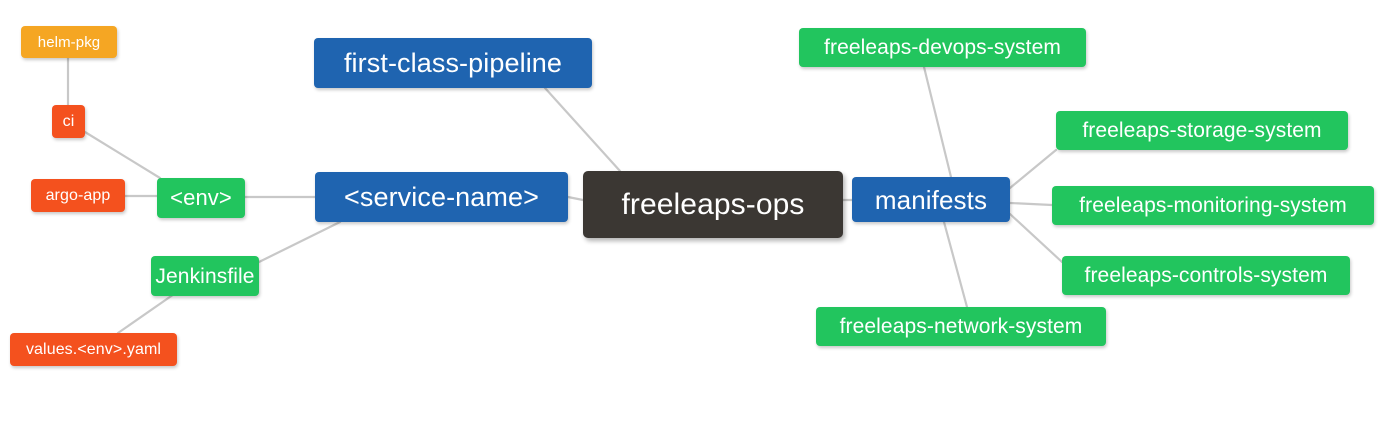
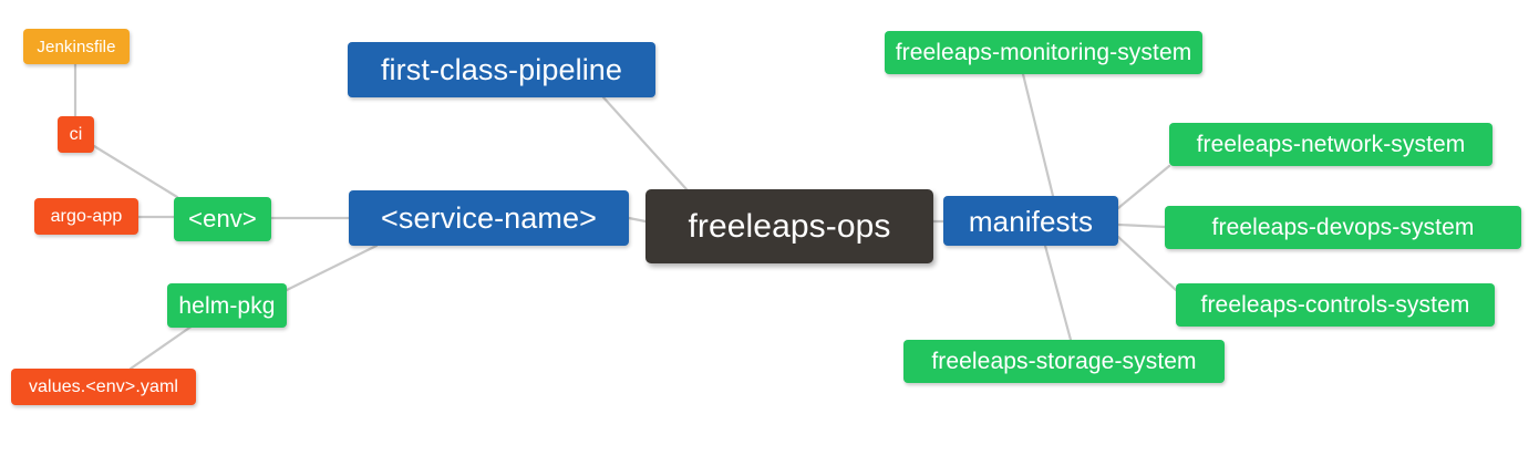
  freeleaps-ops
  manifests
  <service-name>
  first-class-pipeline
  <env>
  ci
- helm-pkg
+ Jenkinsfile
  argo-app
- Jenkinsfile
+ helm-pkg
  values.<env>.yaml
- freeleaps-devops-system
+ freeleaps-monitoring-system
- freeleaps-storage-system
+ freeleaps-network-system
- freeleaps-monitoring-system
+ freeleaps-devops-system
  freeleaps-controls-system
- freeleaps-network-system
+ freeleaps-storage-system
